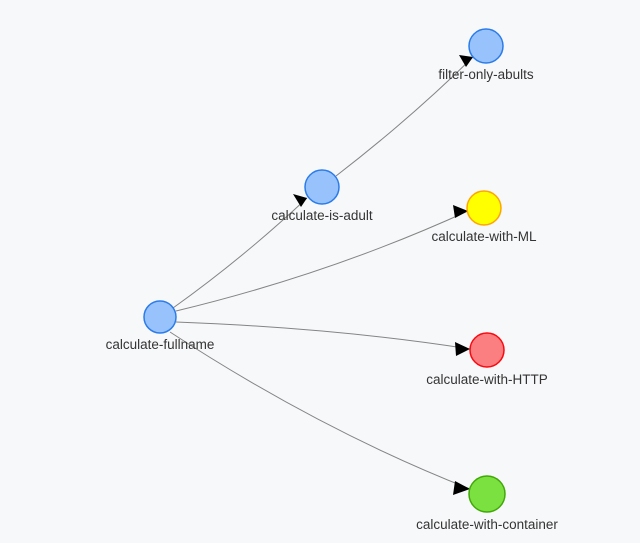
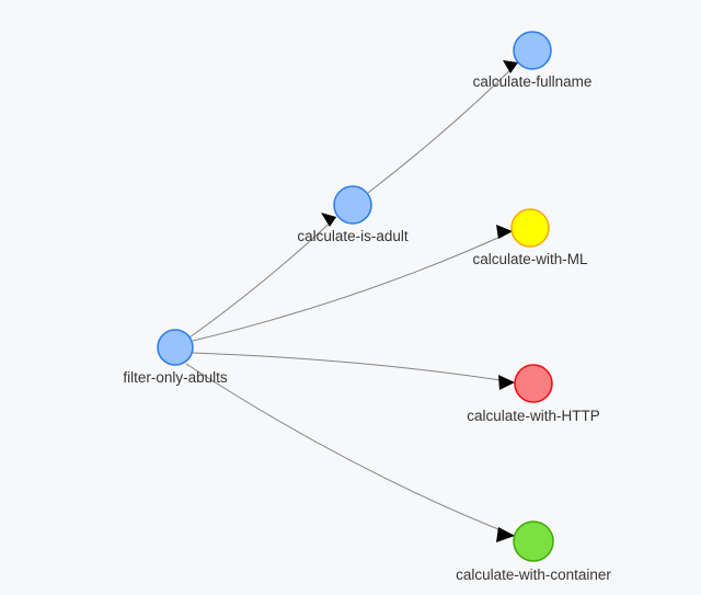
- calculate-fullname
+ filter-only-abults
  calculate-is-adult
- filter-only-abults
+ calculate-fullname
  calculate-with-ML
  calculate-with-HTTP
  calculate-with-container
